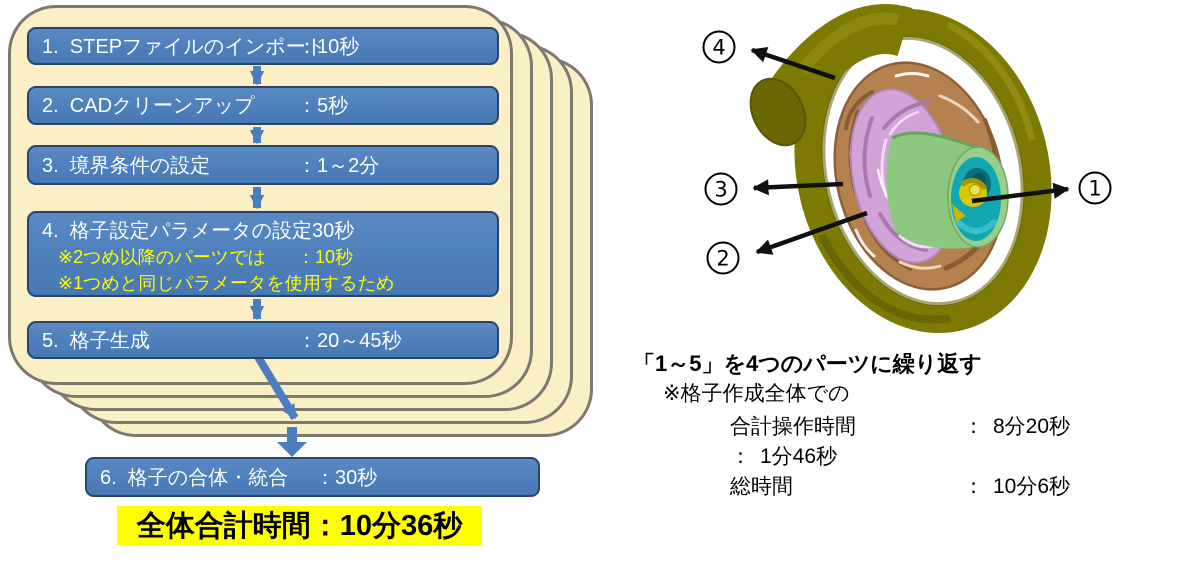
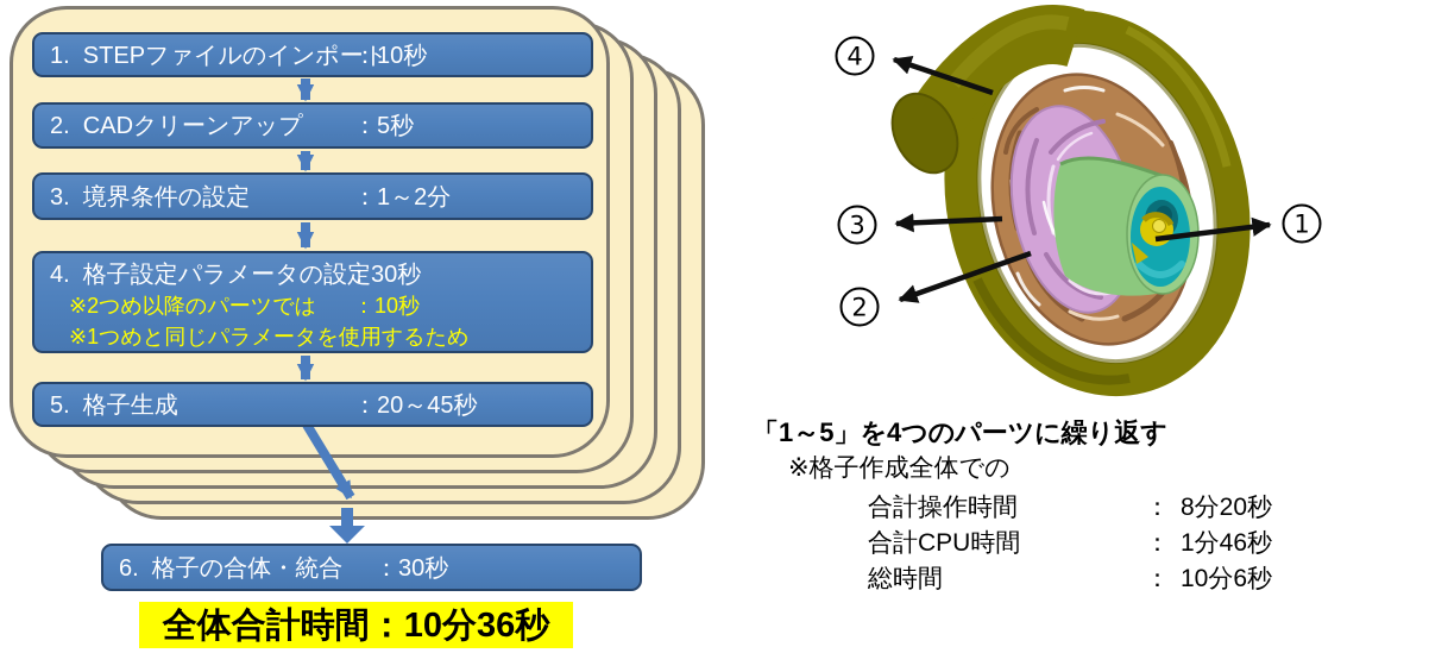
  1. STEPファイルのインポート
  ：10秒
  2. CADクリーンアップ
  ：5秒
  3. 境界条件の設定
  ：1～2分
  4. 格子設定パラメータの設定
  ：30秒
  ※2つめ以降のパーツでは
  ：10秒
  ※1つめと同じパラメータを使用するため
  5. 格子生成
  ：20～45秒
  6. 格子の合体・統合
  ：30秒
  全体合計時間：10分36秒
  4
  3
  2
  1
  「1～5」を4つのパーツに繰り返す
  ※格子作成全体での
  合計操作時間
  ：
  8分20秒
+ 合計CPU時間
  ：
  1分46秒
  総時間
  ：
  10分6秒
